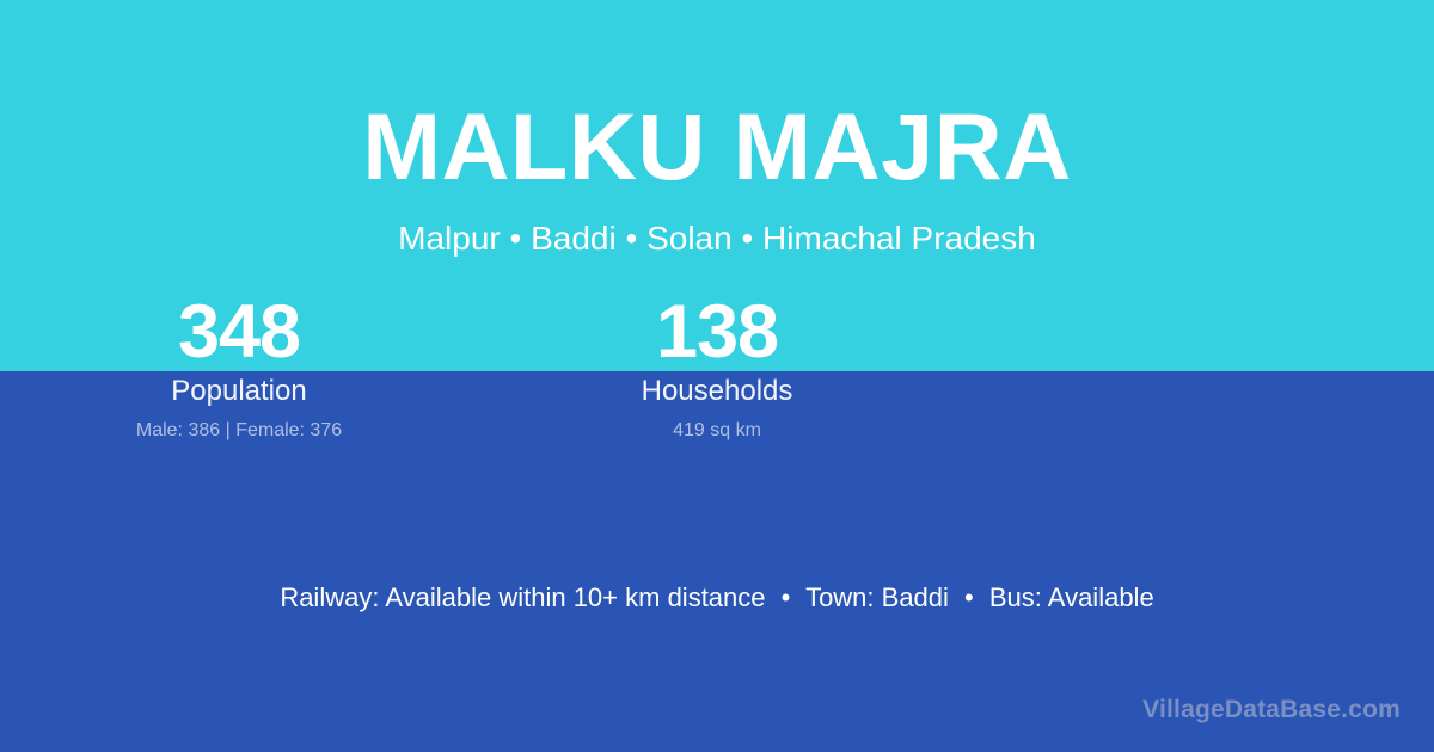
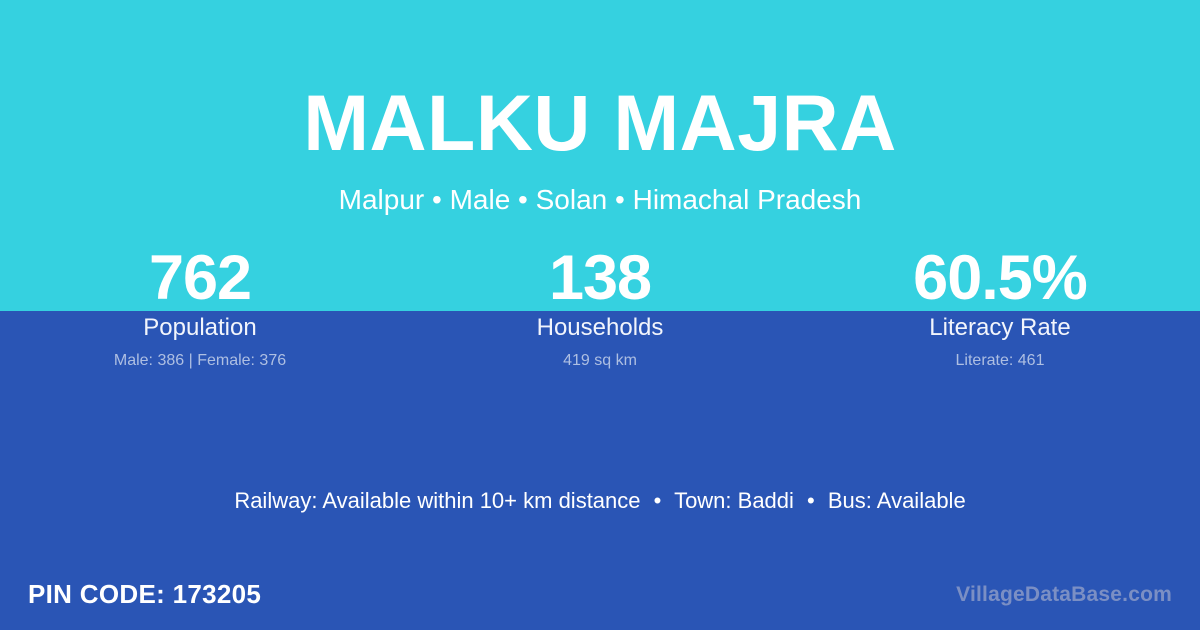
  MALKU MAJRA
- Malpur • Baddi • Solan • Himachal Pradesh
+ Malpur • Male • Solan • Himachal Pradesh
- 348
+ 762
  Population
  Male: 386 | Female: 376
  138
  Households
  419 sq km
+ 60.5%
+ Literacy Rate
+ Literate: 461
  Railway: Available within 10+ km distance • Town: Baddi • Bus: Available
+ PIN CODE: 173205
  VillageDataBase.com
